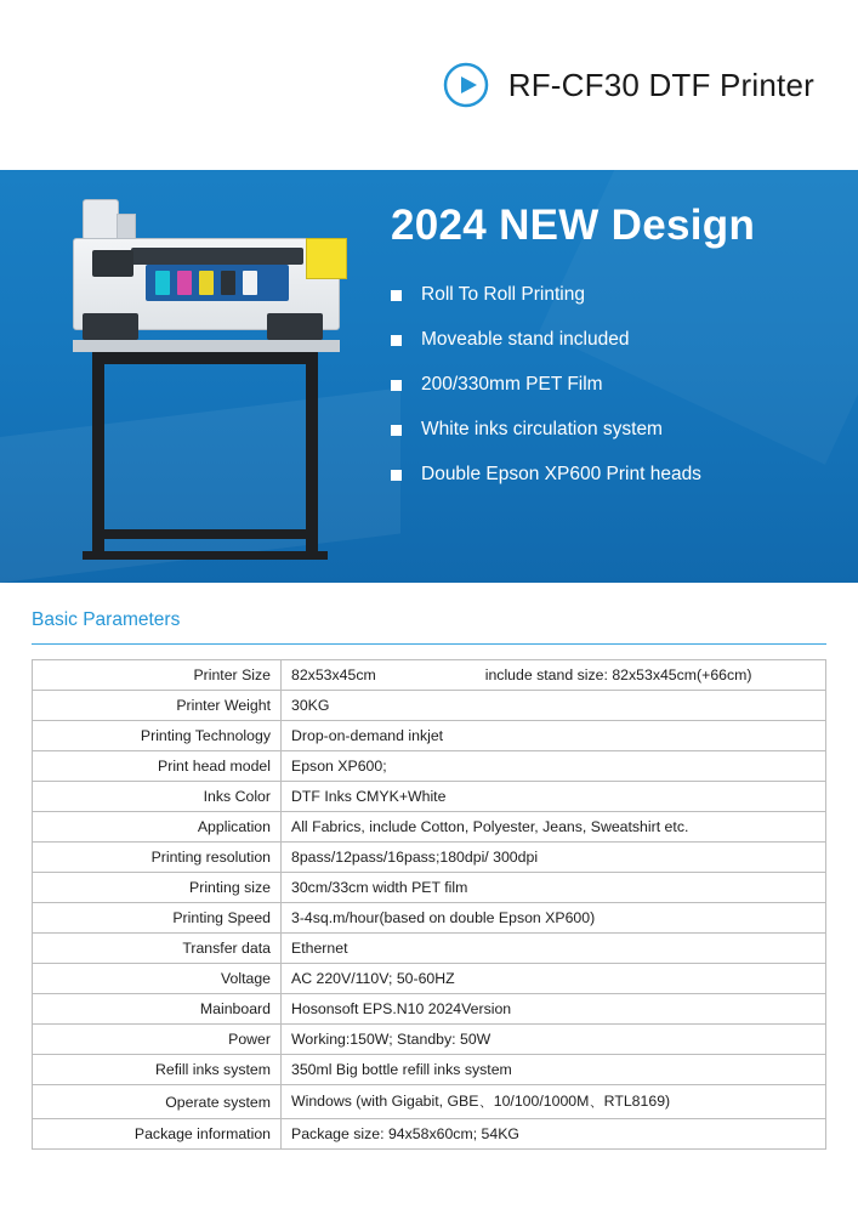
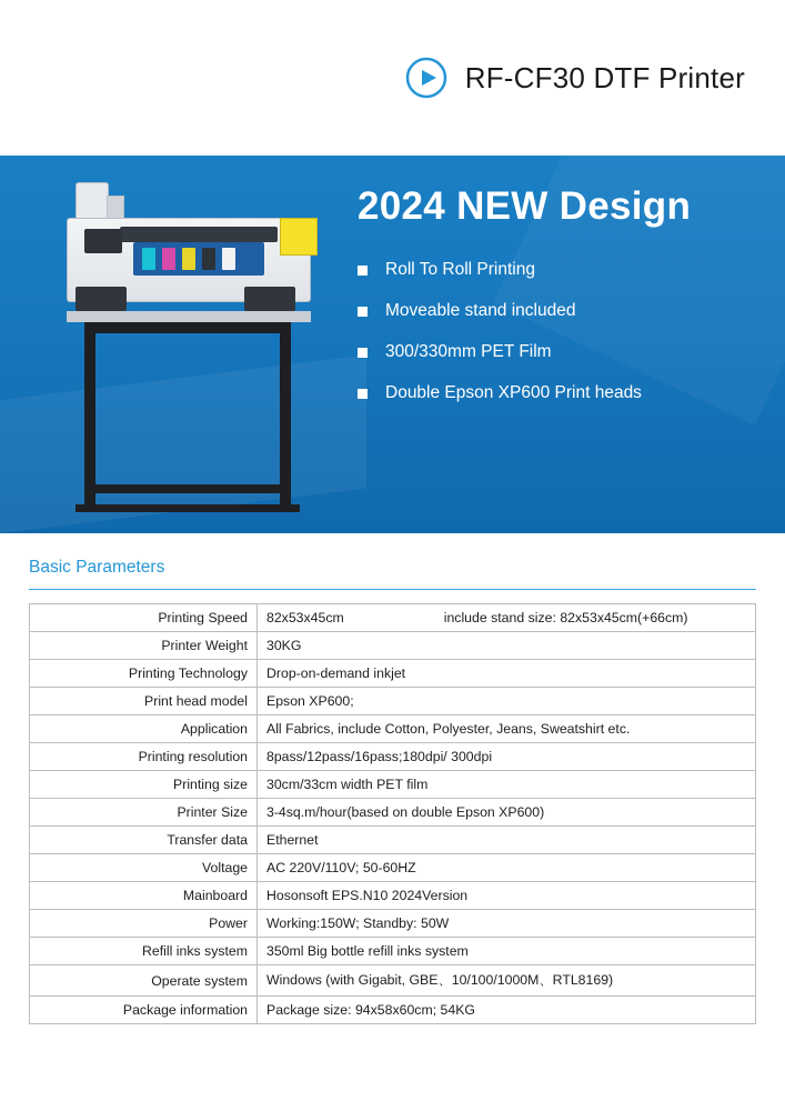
  RF-CF30 DTF Printer
  2024 NEW Design
  Roll To Roll Printing
  Moveable stand included
- 200/330mm PET Film
+ 300/330mm PET Film
- White inks circulation system
  Double Epson XP600 Print heads
  Basic Parameters
- Printer Size	82x53x45cm include stand size: 82x53x45cm(+66cm)
+ Printing Speed	82x53x45cm include stand size: 82x53x45cm(+66cm)
  Printer Weight	30KG
  Printing Technology	Drop-on-demand inkjet
  Print head model	Epson XP600;
- Inks Color	DTF Inks CMYK+White
  Application	All Fabrics, include Cotton, Polyester, Jeans, Sweatshirt etc.
  Printing resolution	8pass/12pass/16pass;180dpi/ 300dpi
  Printing size	30cm/33cm width PET film
- Printing Speed	3-4sq.m/hour(based on double Epson XP600)
+ Printer Size	3-4sq.m/hour(based on double Epson XP600)
  Transfer data	Ethernet
  Voltage	AC 220V/110V; 50-60HZ
  Mainboard	Hosonsoft EPS.N10 2024Version
  Power	Working:150W; Standby: 50W
  Refill inks system	350ml Big bottle refill inks system
  Operate system	Windows (with Gigabit, GBE、10/100/1000M、RTL8169)
  Package information	Package size: 94x58x60cm; 54KG
